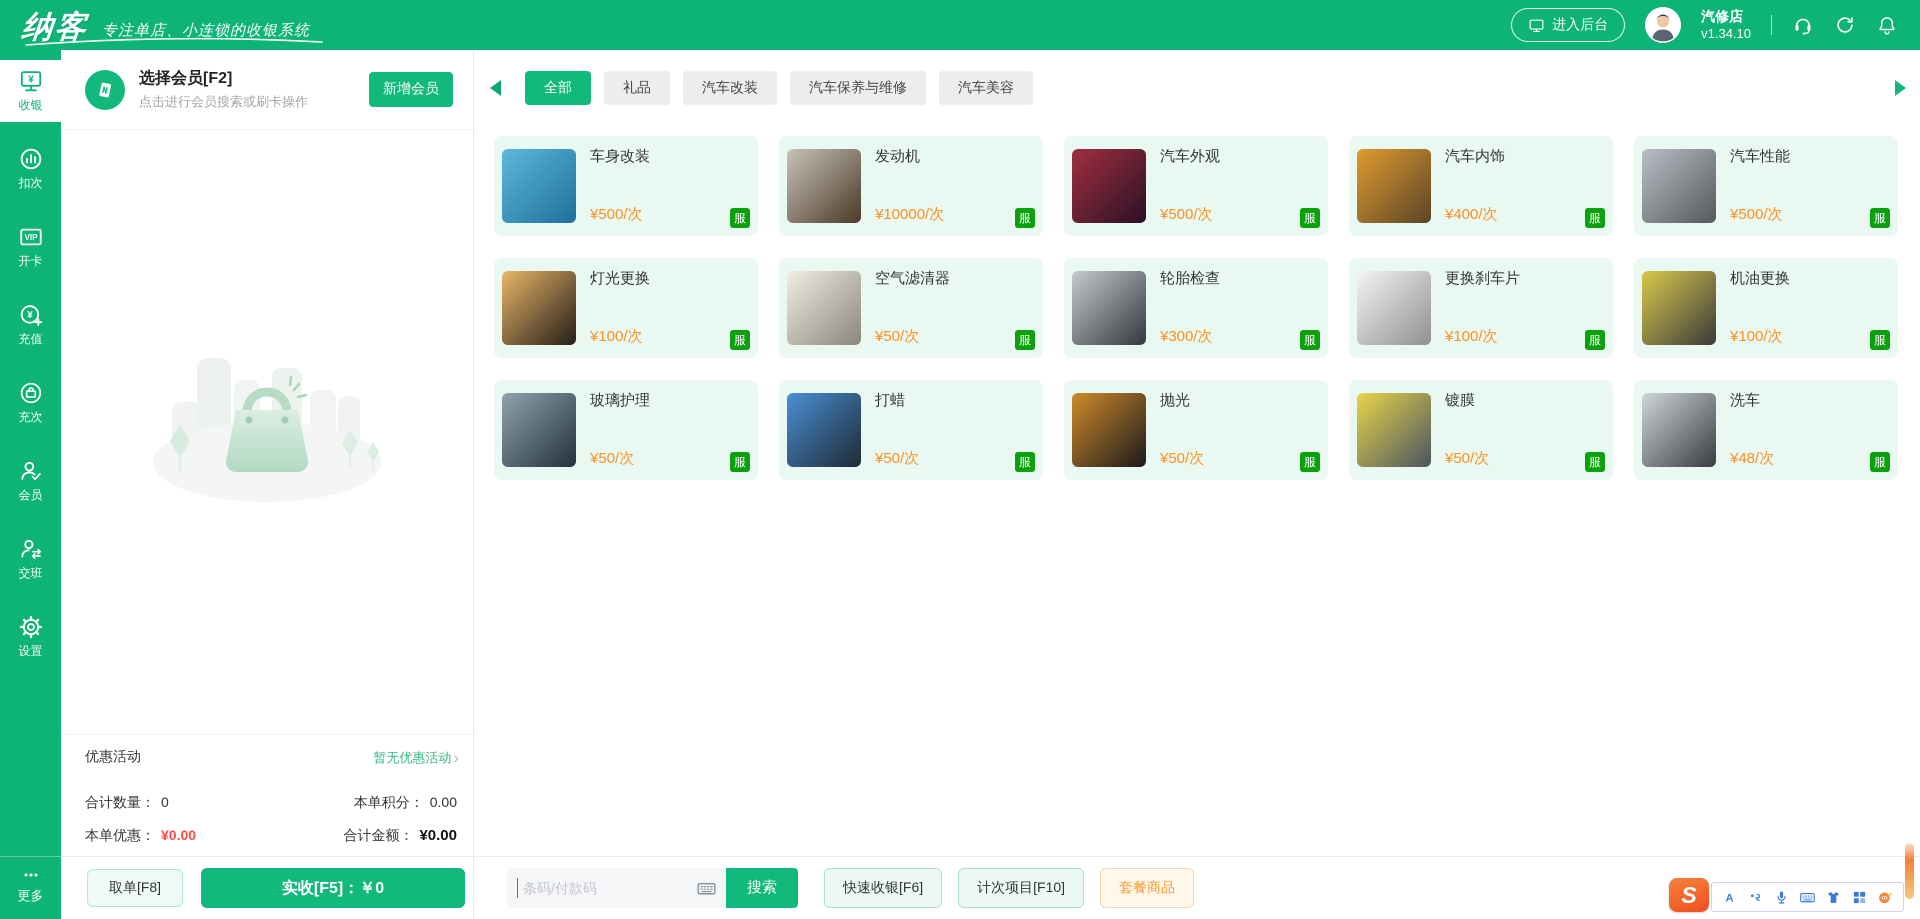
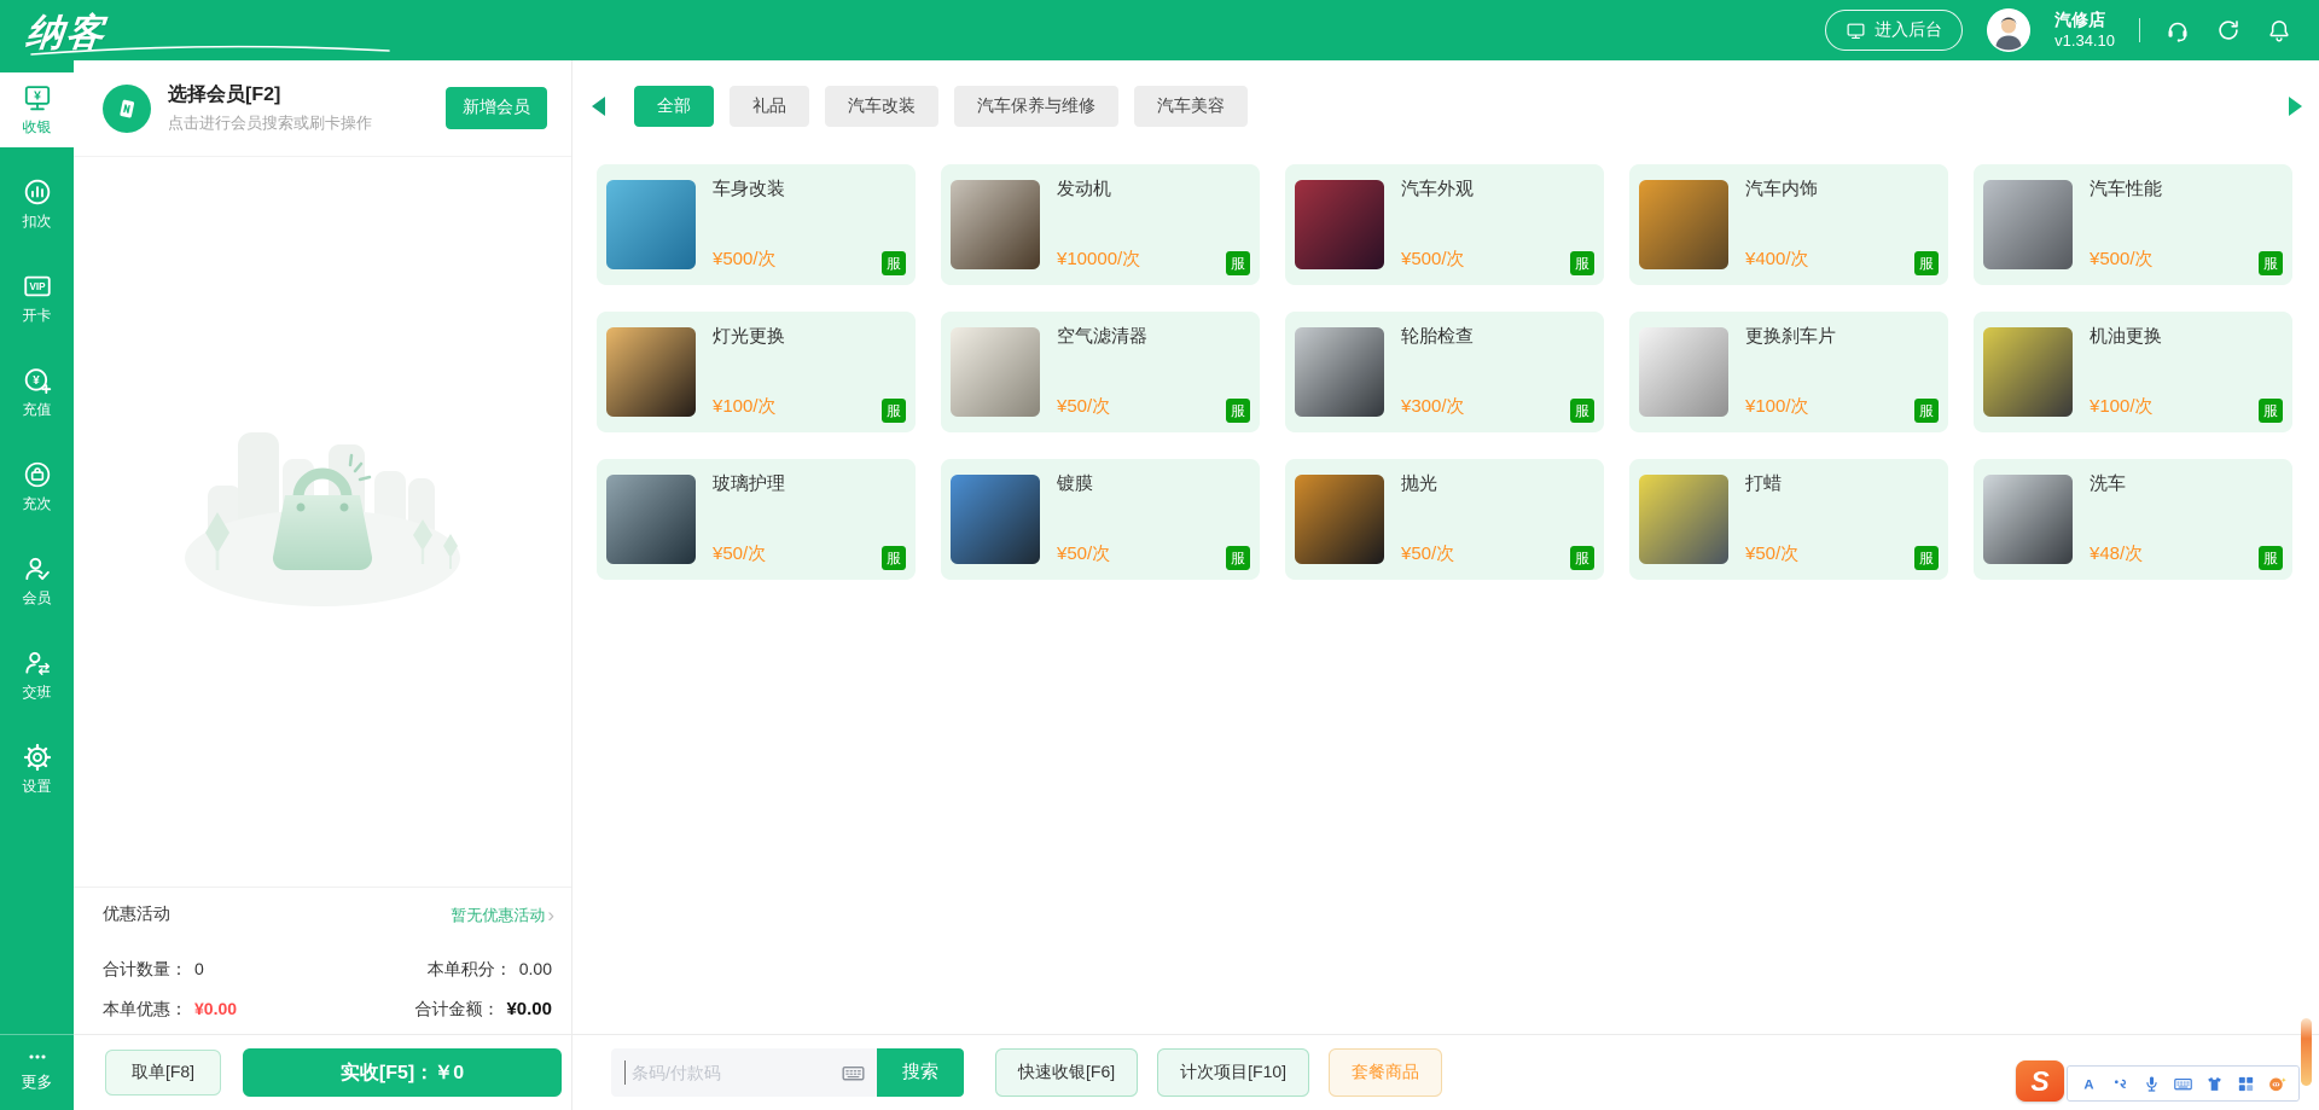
- 专注单店、小连锁的收银系统
  进入后台
  汽修店
  v1.34.10
  ¥
  收银
  扣次
  VIP
  开卡
  ¥
  充值
  充次
  会员
  交班
  设置
  更多
  选择会员[F2]
  点击进行会员搜索或刷卡操作
  新增会员
  优惠活动
  暂无优惠活动
  ›
  合计数量：
  0
  本单积分：
  0.00
  本单优惠：
  ¥0.00
  合计金额：
  ¥0.00
  取单[F8]
  实收[F5]：￥0
  全部
  礼品
  汽车改装
  汽车保养与维修
  汽车美容
  车身改装
  ¥500/次
  服
  发动机
  ¥10000/次
  服
  汽车外观
  ¥500/次
  服
  汽车内饰
  ¥400/次
  服
  汽车性能
  ¥500/次
  服
  灯光更换
  ¥100/次
  服
  空气滤清器
  ¥50/次
  服
  轮胎检查
  ¥300/次
  服
  更换刹车片
  ¥100/次
  服
  机油更换
  ¥100/次
  服
  玻璃护理
  ¥50/次
  服
- 打蜡
+ 镀膜
  ¥50/次
  服
  抛光
  ¥50/次
  服
- 镀膜
+ 打蜡
  ¥50/次
  服
  洗车
  ¥48/次
  服
  条码/付款码
  搜索
  快速收银[F6]
  计次项目[F10]
  套餐商品
  S
  A
